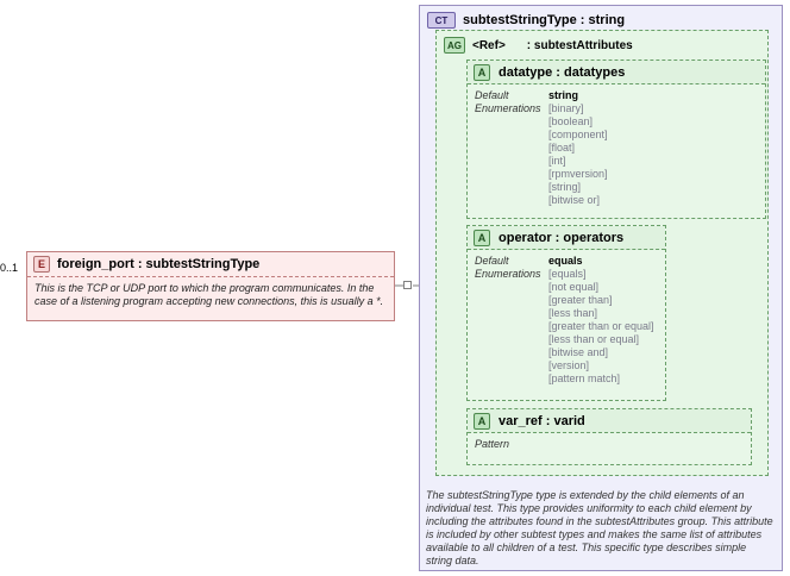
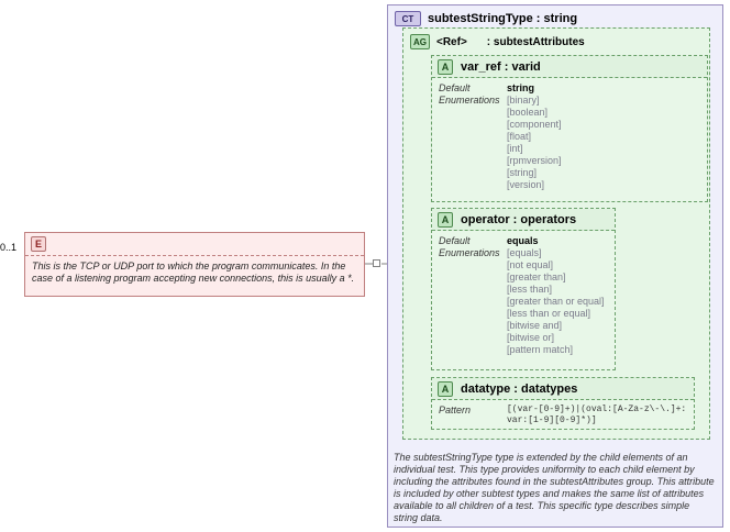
  0..1
  E
- foreign_port : subtestStringType
  This is the TCP or UDP port to which the program communicates. In the case of a listening program accepting new connections, this is usually a *.
  CT
  subtestStringType : string
  AG
  <Ref>
  : subtestAttributes
  A
- datatype : datatypes
+ var_ref : varid
  Default
  Enumerations
  string
  [binary]
  [boolean]
  [component]
  [float]
  [int]
  [rpmversion]
  [string]
- [bitwise or]
+ [version]
  A
  operator : operators
  Default
  Enumerations
  equals
  [equals]
  [not equal]
  [greater than]
  [less than]
  [greater than or equal]
  [less than or equal]
  [bitwise and]
- [version]
+ [bitwise or]
  [pattern match]
  A
- var_ref : varid
+ datatype : datatypes
  Pattern
+ [(var-[0-9]+)|(oval:[A-Za-z\-\.]+:var:[1-9][0-9]*)]
  The subtestStringType type is extended by the child elements of an individual test. This type provides uniformity to each child element by including the attributes found in the subtestAttributes group. This attribute is included by other subtest types and makes the same list of attributes available to all children of a test. This specific type describes simple string data.
